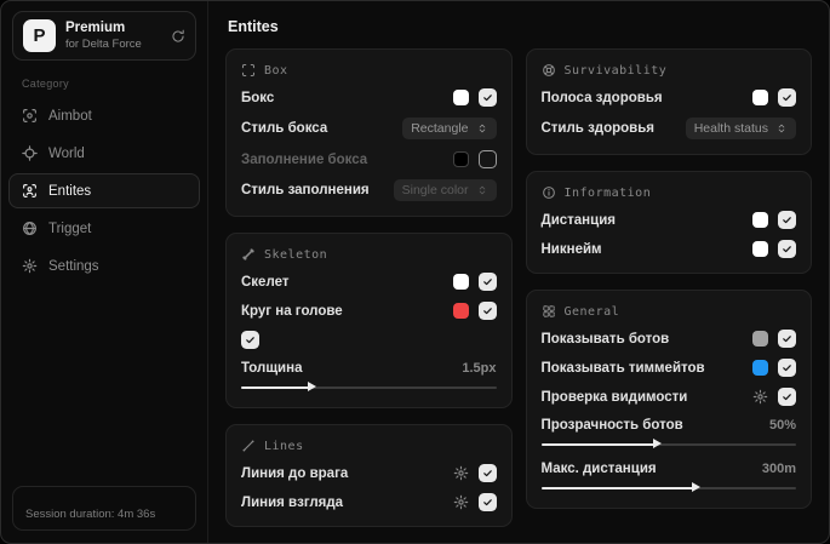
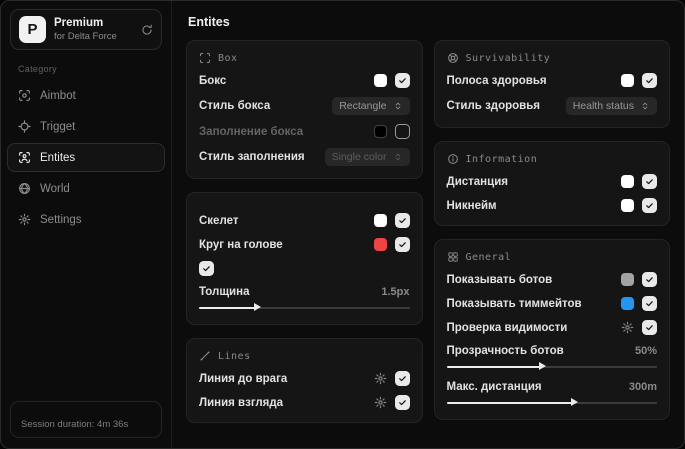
  P
  Premium
  for Delta Force
  Category
  Aimbot
- World
+ Trigget
  Entites
- Trigget
+ World
  Settings
  Session duration: 4m 36s
  Entites
  Box
  Бокс
  Стиль бокса
  Rectangle
  Заполнение бокса
  Стиль заполнения
  Single color
- Skeleton
  Скелет
  Круг на голове
  Толщина
  1.5px
  Lines
  Линия до врага
  Линия взгляда
  Survivability
  Полоса здоровья
  Стиль здоровья
  Health status
  Information
  Дистанция
  Никнейм
  General
  Показывать ботов
  Показывать тиммейтов
  Проверка видимости
  Прозрачность ботов
  50%
  Макс. дистанция
  300m
